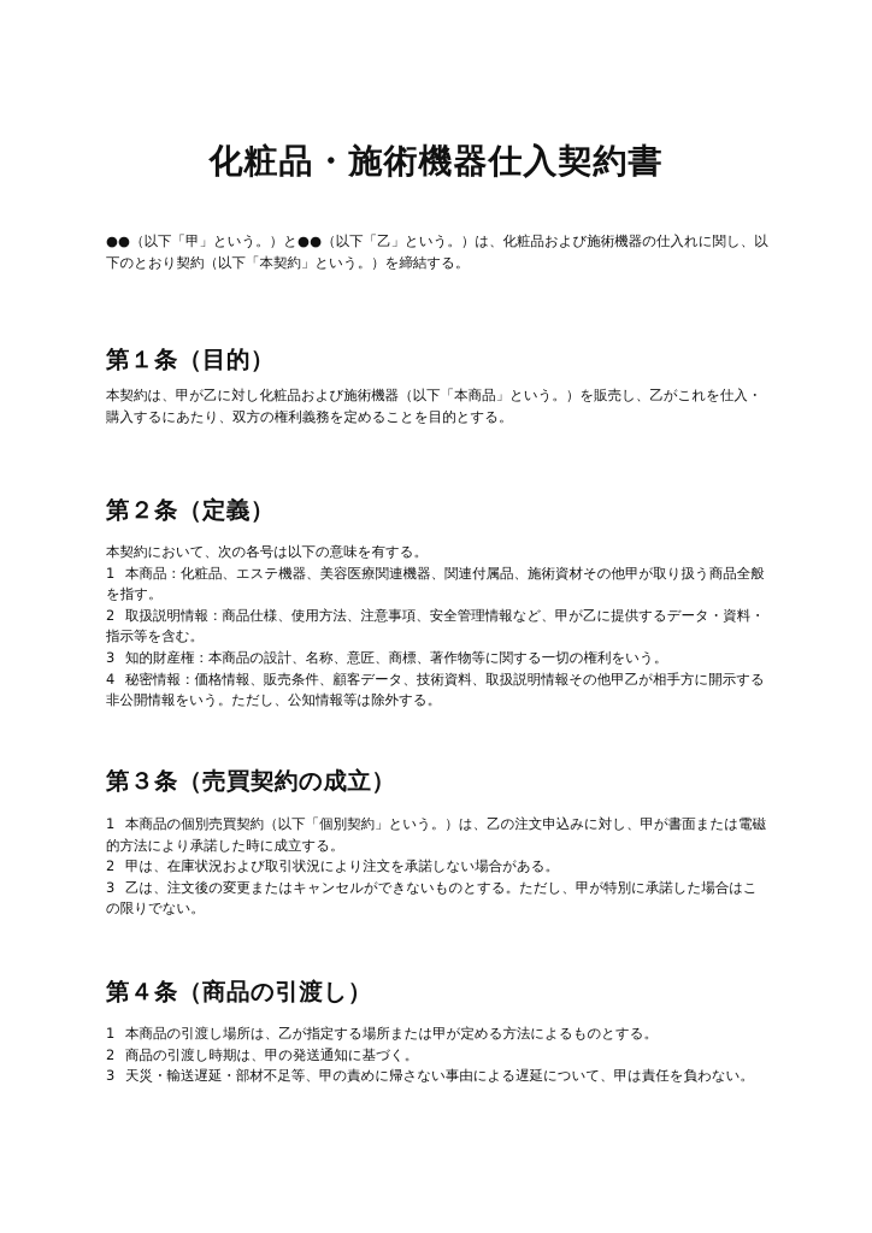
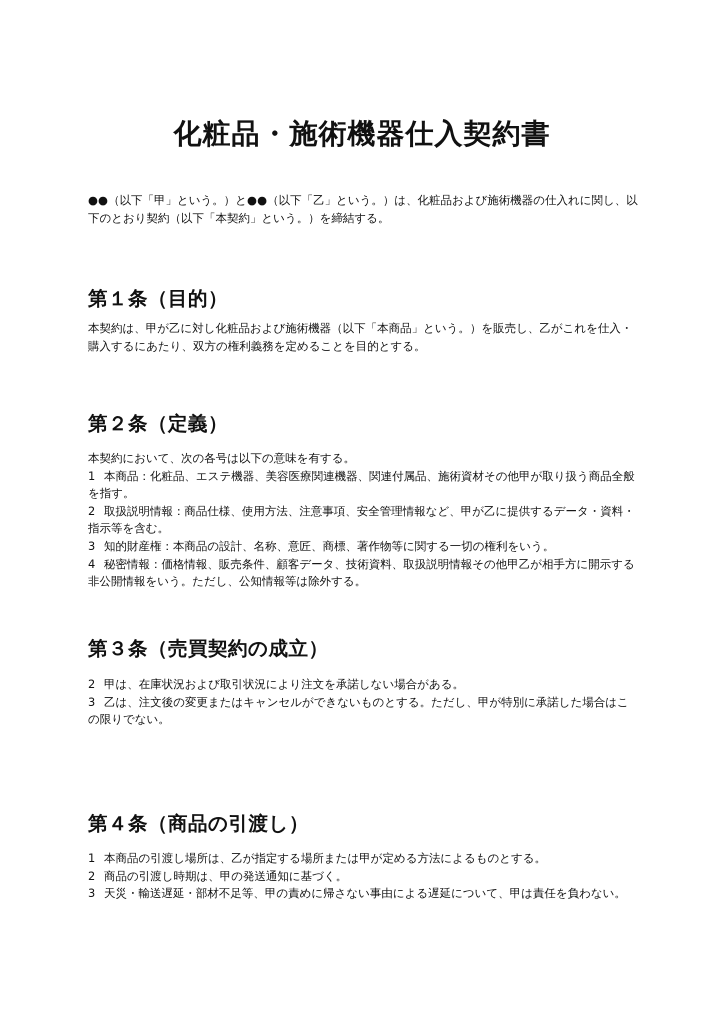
  化粧品・施術機器仕入契約書
  ●●（以下「甲」という。）と●●（以下「乙」という。）は、化粧品および施術機器の仕入れに関し、以下のとおり契約（以下「本契約」という。）を締結する。
  第１条（目的）
  本契約は、甲が乙に対し化粧品および施術機器（以下「本商品」という。）を販売し、乙がこれを仕入・購入するにあたり、双方の権利義務を定めることを目的とする。
  第２条（定義）
  本契約において、次の各号は以下の意味を有する。
  1 本商品：化粧品、エステ機器、美容医療関連機器、関連付属品、施術資材その他甲が取り扱う商品全般を指す。
  2 取扱説明情報：商品仕様、使用方法、注意事項、安全管理情報など、甲が乙に提供するデータ・資料・指示等を含む。
  3 知的財産権：本商品の設計、名称、意匠、商標、著作物等に関する一切の権利をいう。
  4 秘密情報：価格情報、販売条件、顧客データ、技術資料、取扱説明情報その他甲乙が相手方に開示する非公開情報をいう。ただし、公知情報等は除外する。
  第３条（売買契約の成立）
- 1 本商品の個別売買契約（以下「個別契約」という。）は、乙の注文申込みに対し、甲が書面または電磁的方法により承諾した時に成立する。
  2 甲は、在庫状況および取引状況により注文を承諾しない場合がある。
  3 乙は、注文後の変更またはキャンセルができないものとする。ただし、甲が特別に承諾した場合はこの限りでない。
  第４条（商品の引渡し）
  1 本商品の引渡し場所は、乙が指定する場所または甲が定める方法によるものとする。
  2 商品の引渡し時期は、甲の発送通知に基づく。
  3 天災・輸送遅延・部材不足等、甲の責めに帰さない事由による遅延について、甲は責任を負わない。
